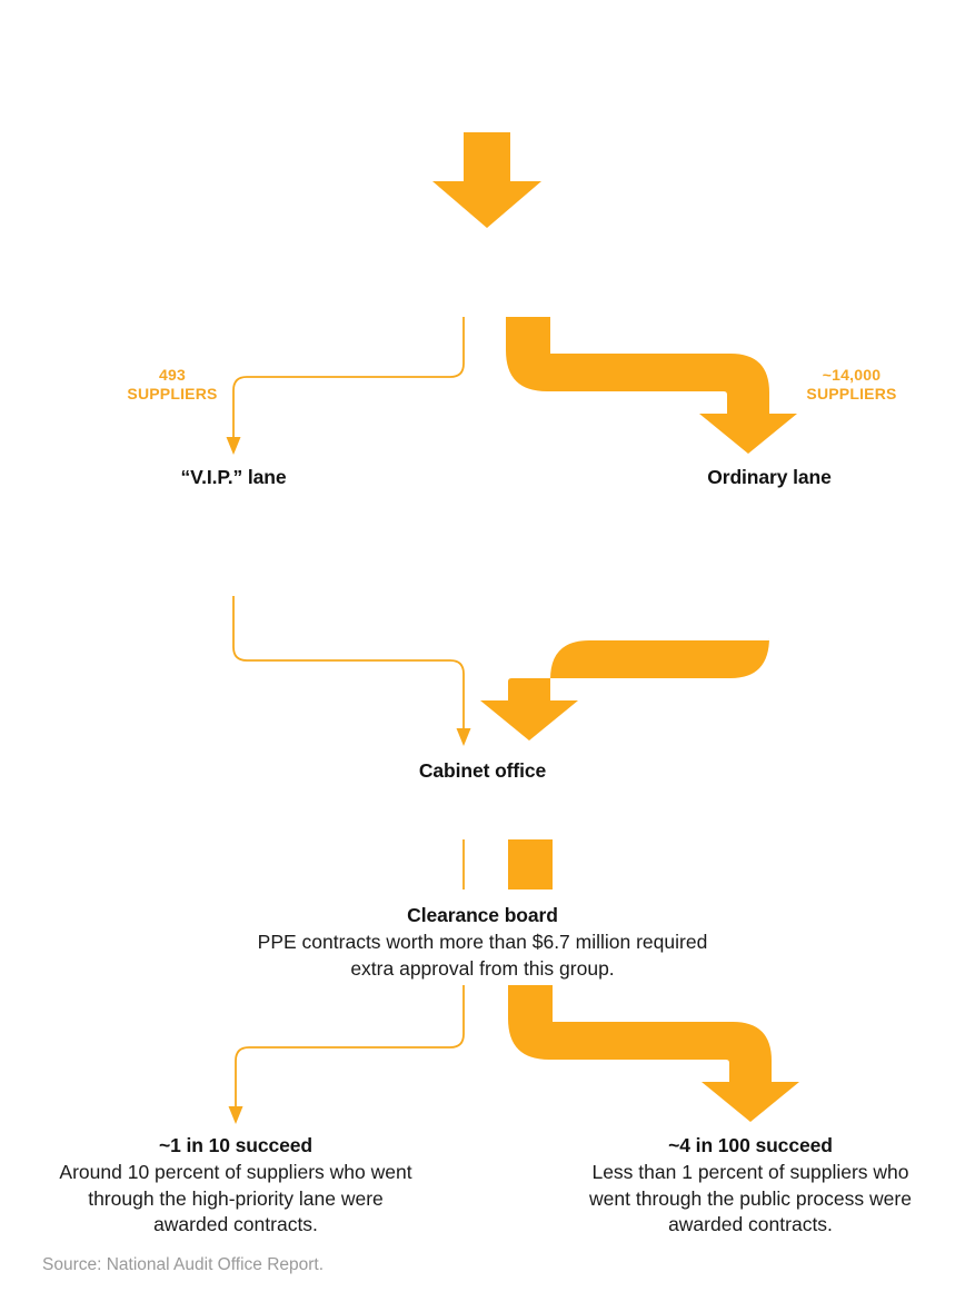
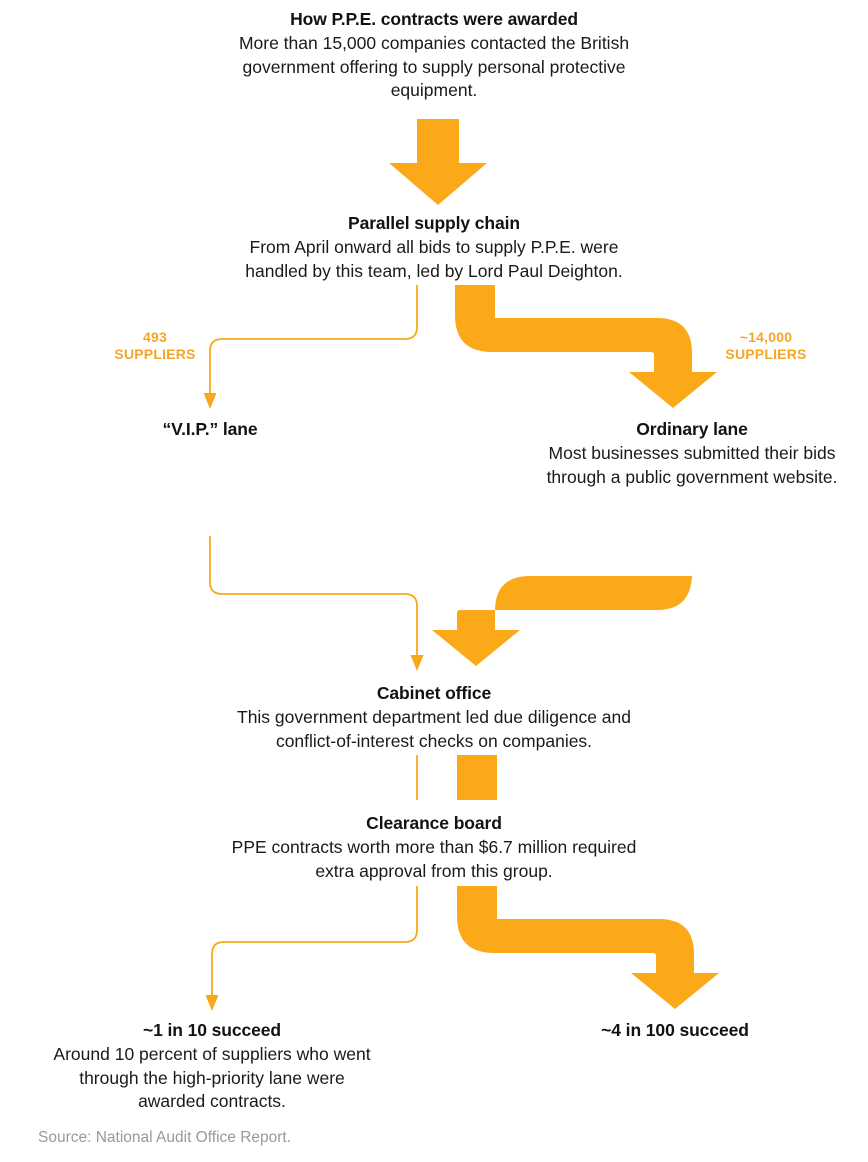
+ How P.P.E. contracts were awarded
+ More than 15,000 companies contacted the British government offering to supply personal protective equipment.
+ Parallel supply chain
+ From April onward all bids to supply P.P.E. were handled by this team, led by Lord Paul Deighton.
  493
  SUPPLIERS
  ~14,000
  SUPPLIERS
  “V.I.P.” lane
  Ordinary lane
+ Most businesses submitted their bids through a public government website.
  Cabinet office
+ This government department led due diligence and conflict-of-interest checks on companies.
  Clearance board
  PPE contracts worth more than $6.7 million required extra approval from this group.
  ~1 in 10 succeed
  Around 10 percent of suppliers who went through the high-priority lane were awarded contracts.
  ~4 in 100 succeed
- Less than 1 percent of suppliers who went through the public process were awarded contracts.
  Source: National Audit Office Report.
